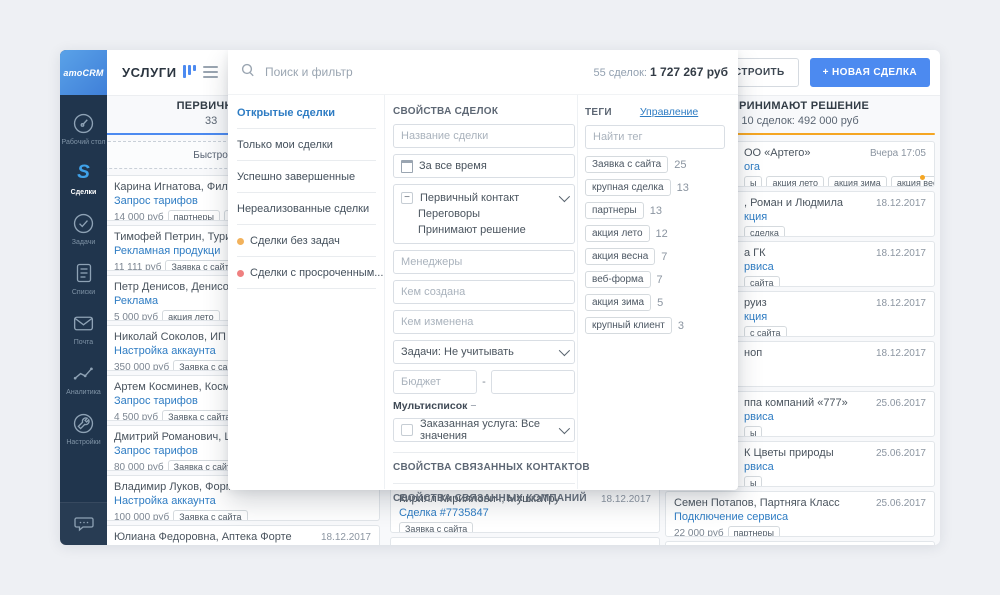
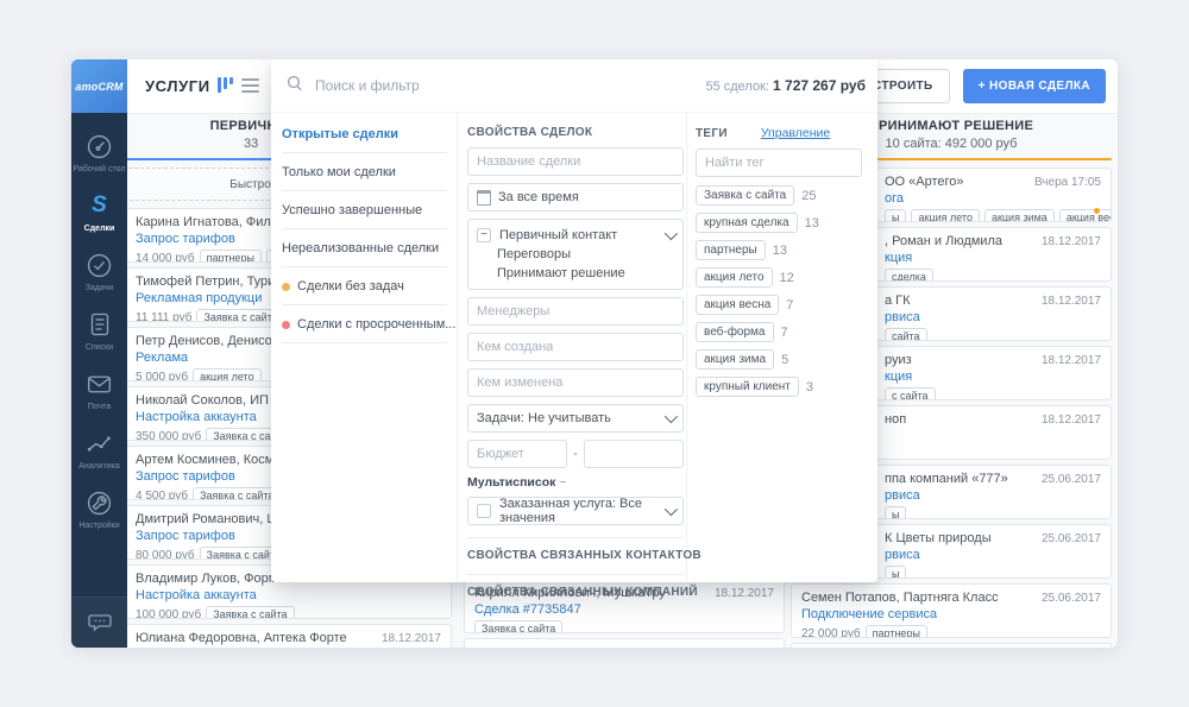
  УСЛУГИ
  + НОВАЯ СДЕЛКА
  33
  Карина Игнатова, Фил
  Запрос тарифов
  14 000 руб
  партнеры
  Тимофей Петрин, Тур
  Рекламная продукци
  11 111 руб
  Заявка с сайт
  Петр Денисов, Денисо
  Реклама
  5 000 руб
  акция лето
  Николай Соколов, ИП
  Настройка аккаунта
  350 000 руб
  Заявка с са
  Артем Косминев, Косм
  Запрос тарифов
  4 500 руб
  Заявка с сайт
  Дмитрий Романович,
  Запрос тарифов
  80 000 руб
  Заявка с сай
  Владимир Луков, Фор
  Настройка аккаунта
  100 000 руб
  Заявка с сайта
  Юлиана Федоровна, Аптека Форте
  18.12.2017
  Кирилл Кириллович, МушкаТру
  18.12.2017
  Сделка #7735847
  Заявка с сайта
  РИНИМАЮТ РЕШЕНИЕ
- 10 сделок: 492 000 руб
+ 10 сайта: 492 000 руб
  ОО «Артего»
  Вчера 17:05
  ога
  ы
  акция лето
  акция зима
  акция ве
  , Роман и Людмила
  18.12.2017
  кция
  сделка
  а ГК
  18.12.2017
  рвиса
  сайта
  руиз
  18.12.2017
  кция
  с сайта
  ноп
  18.12.2017
  ппа компаний «777»
  25.06.2017
  рвиса
  ы
  К Цветы природы
  25.06.2017
  рвиса
  ы
  Семен Потапов, Партняга Класс
  25.06.2017
  Подключение сервиса
  22 000 руб
  партнеры
  amoCRM
  S
  Поиск и фильтр
  55 сделок: 1 727 267 руб
  Открытые сделки
  Только мои сделки
  Успешно завершенные
  Нереализованные сделки
  Сделки без задач
  Сделки с просроченным...
  СВОЙСТВА СДЕЛОК
  Название сделки
  За все время
  −
  Первичный контакт
  Переговоры
  Принимают решение
  Менеджеры
  Кем создана
  Кем изменена
  Задачи: Не учитывать
  Бюджет
  -
  Мультисписок −
  Заказанная услуга: Все значения
  СВОЙСТВА СВЯЗАННЫХ КОНТАКТ
  СВОЙСТВА СВЯЗАННЫХ КОМПАНИЙ
  ТЕГИ
  Управление
  Найти тег
  Заявка с сайта
  25
  крупная сделка
  13
  партнеры
  13
  акция лето
  12
  акция весна
  7
  веб-форма
  7
  акция зима
  5
  крупный клиент
  3
